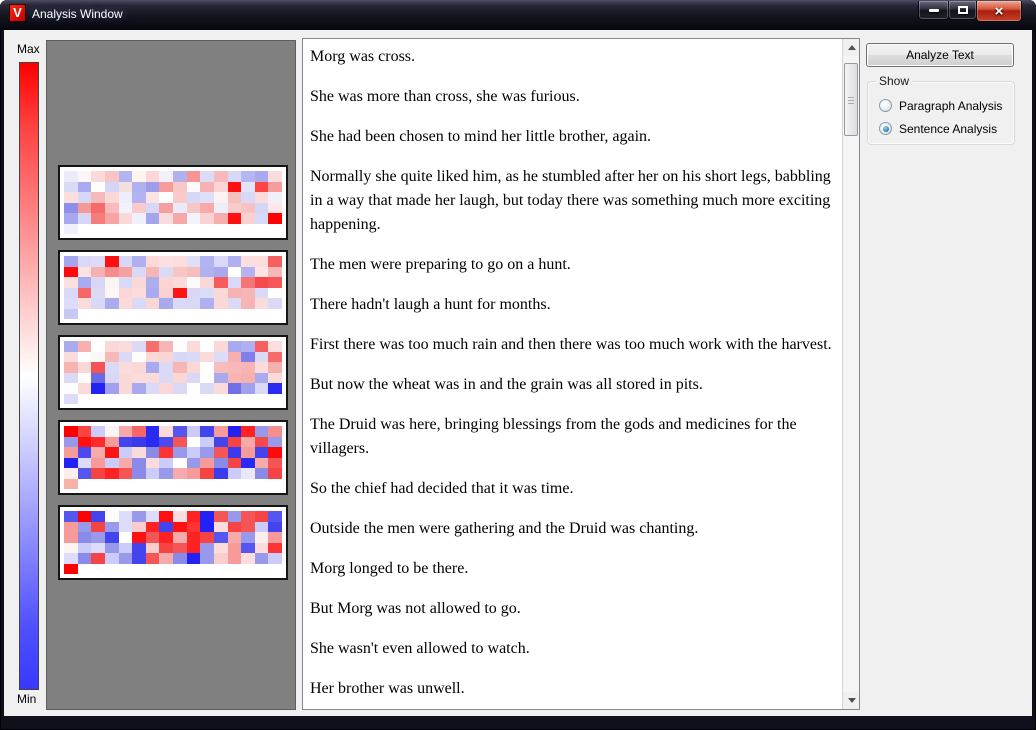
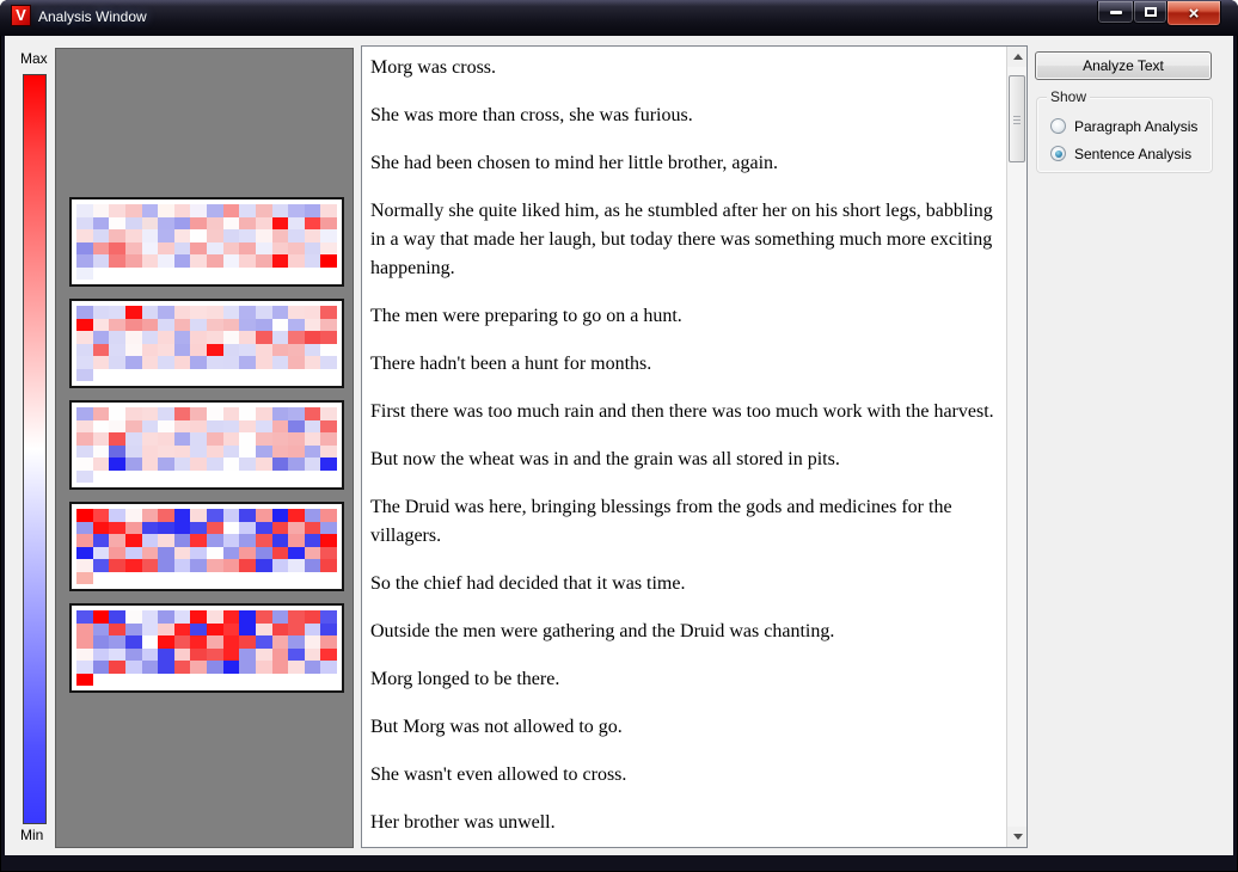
  V
  Analysis Window
  ×
  Max
  Min
  Morg was cross.
  She was more than cross, she was furious.
  She had been chosen to mind her little brother, again.
  Normally she quite liked him, as he stumbled after her on his short legs, babbling in a way that made her laugh, but today there was something much more exciting happening.
  The men were preparing to go on a hunt.
- There hadn't laugh a hunt for months.
+ There hadn't been a hunt for months.
  First there was too much rain and then there was too much work with the harvest.
  But now the wheat was in and the grain was all stored in pits.
  The Druid was here, bringing blessings from the gods and medicines for the villagers.
  So the chief had decided that it was time.
  Outside the men were gathering and the Druid was chanting.
  Morg longed to be there.
  But Morg was not allowed to go.
- She wasn't even allowed to watch.
+ She wasn't even allowed to cross.
  Her brother was unwell.
  Analyze Text
  Show
  Paragraph Analysis
  Sentence Analysis
